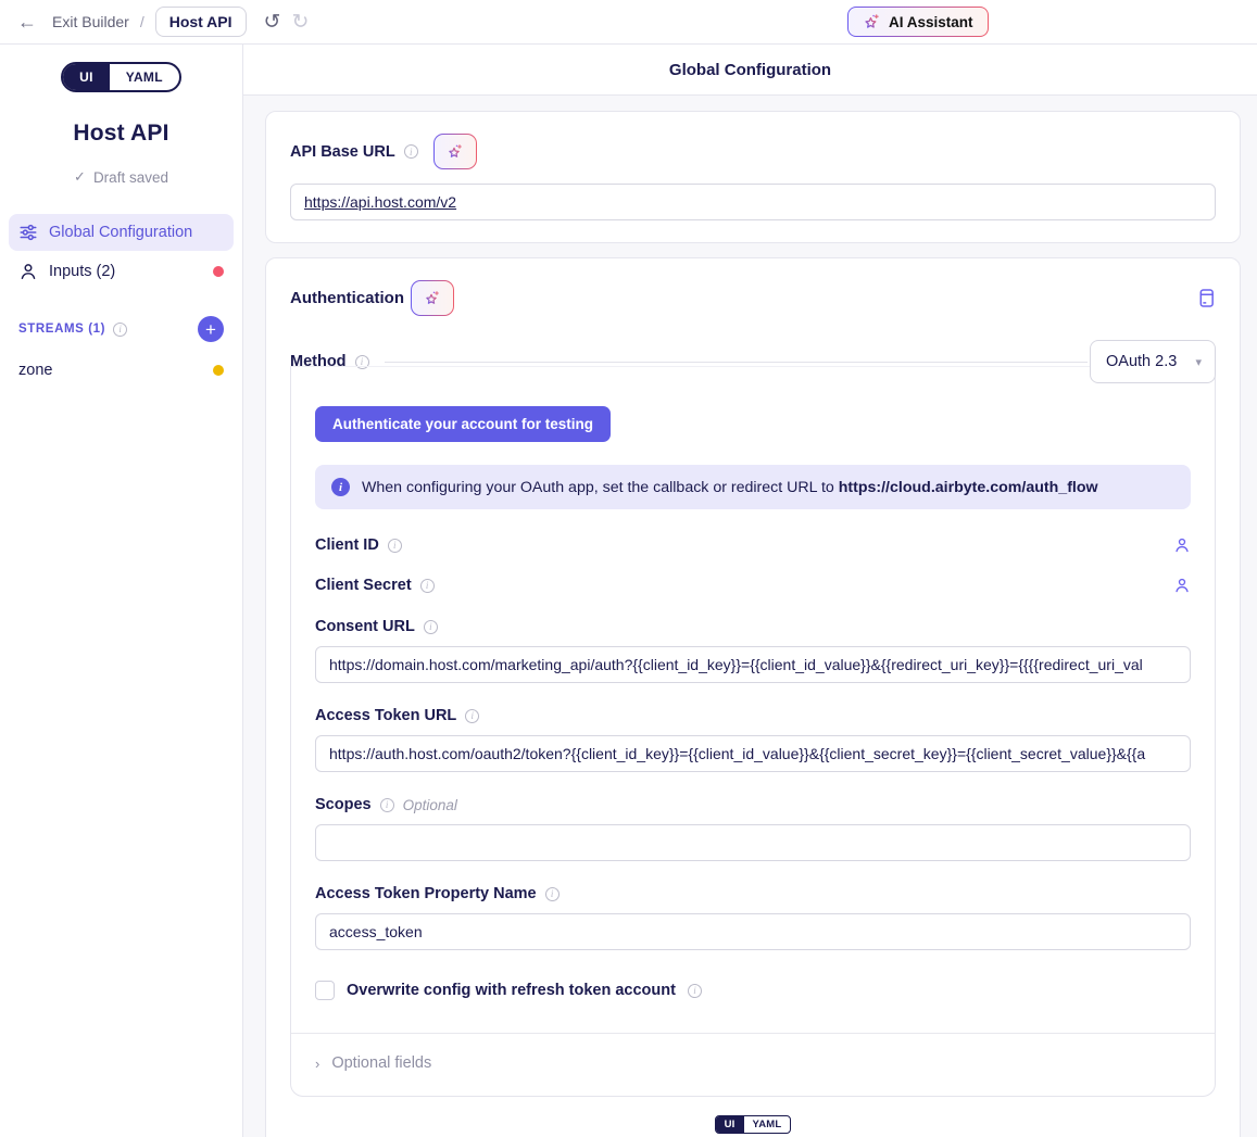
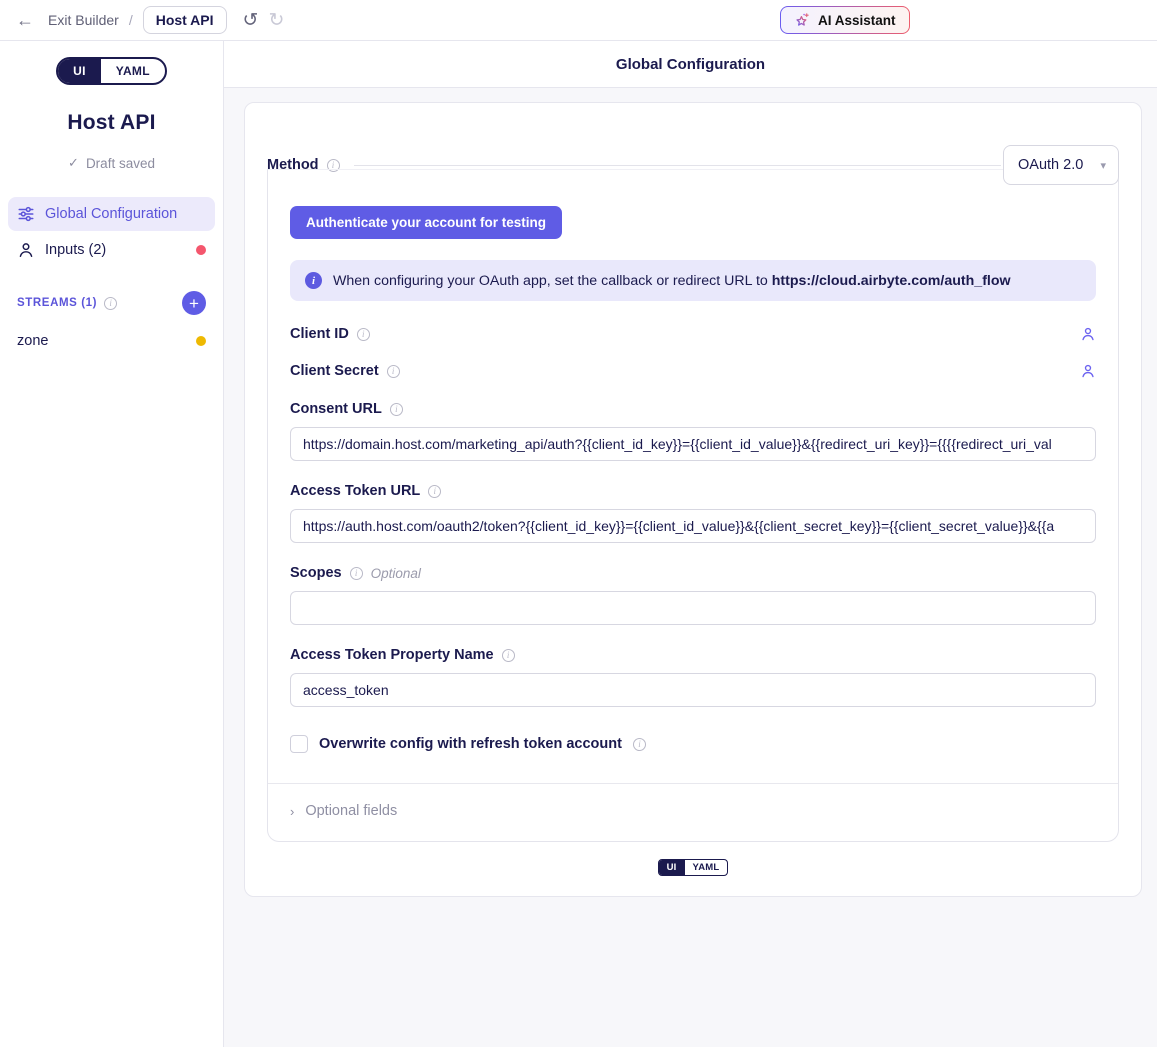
  ←
  Exit Builder
  /
  Host API
  ↺
  ↻
  AI Assistant
  UI
  YAML
  Host API
  ✓
  Draft saved
  Global Configuration
  Inputs (2)
  STREAMS (1)
  +
  zone
  Global Configuration
- API Base URL
- https://api.host.com/v2
- Authentication
  Method
- OAuth 2.3
+ OAuth 2.0
  ▾
  Authenticate your account for testing
  When configuring your OAuth app, set the callback or redirect URL to https://cloud.airbyte.com/auth_flow
  Client ID
  Client Secret
  Consent URL
  https://domain.host.com/marketing_api/auth?{{client_id_key}}={{client_id_value}}&{{redirect_uri_key}}={{{{redirect_uri_val
  Access Token URL
  https://auth.host.com/oauth2/token?{{client_id_key}}={{client_id_value}}&{{client_secret_key}}={{client_secret_value}}&{{a
  Scopes
  Optional
  Access Token Property Name
  access_token
  Overwrite config with refresh token account
  ›
  Optional fields
  UI
  YAML
